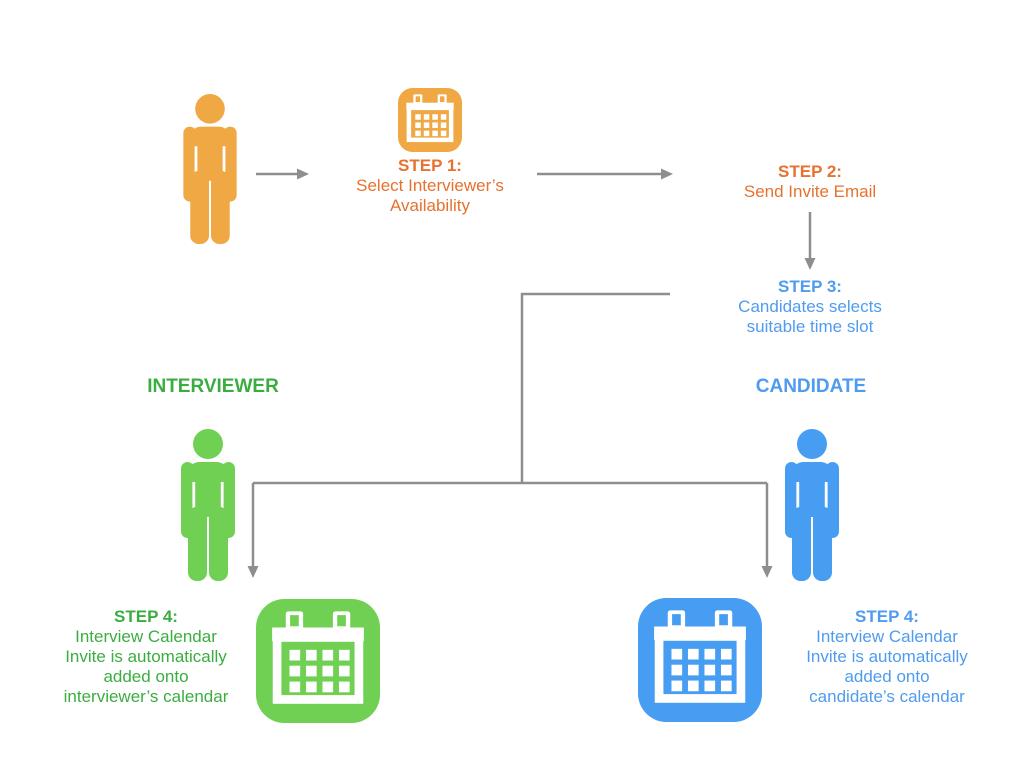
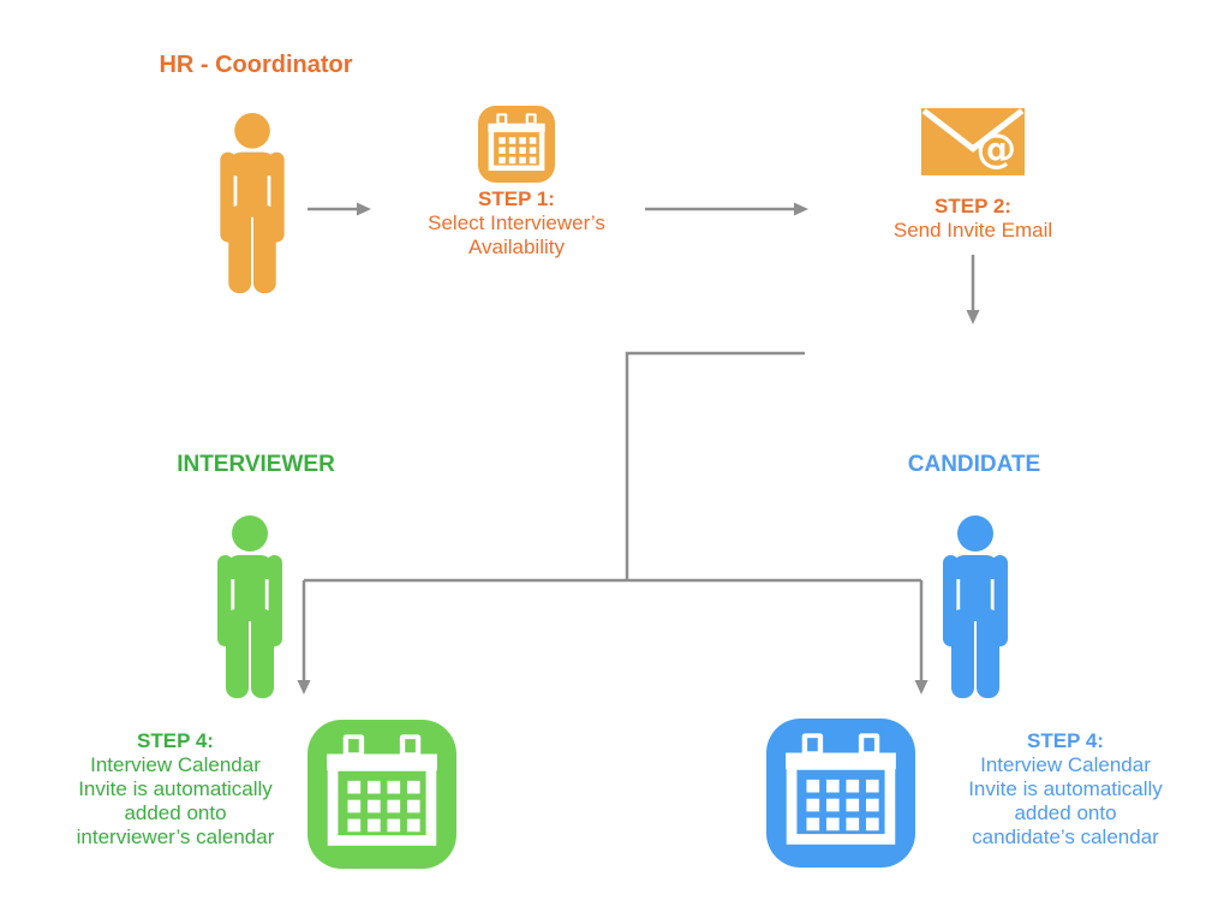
+ HR - Coordinator
  STEP 1:
  Select Interviewer’s
  Availability
+ @
  STEP 2:
  Send Invite Email
- STEP 3:
- Candidates selects
- suitable time slot
  INTERVIEWER
  STEP 4:
  Interview Calendar
  Invite is automatically
  added onto
  interviewer’s calendar
  CANDIDATE
  STEP 4:
  Interview Calendar
  Invite is automatically
  added onto
  candidate’s calendar
